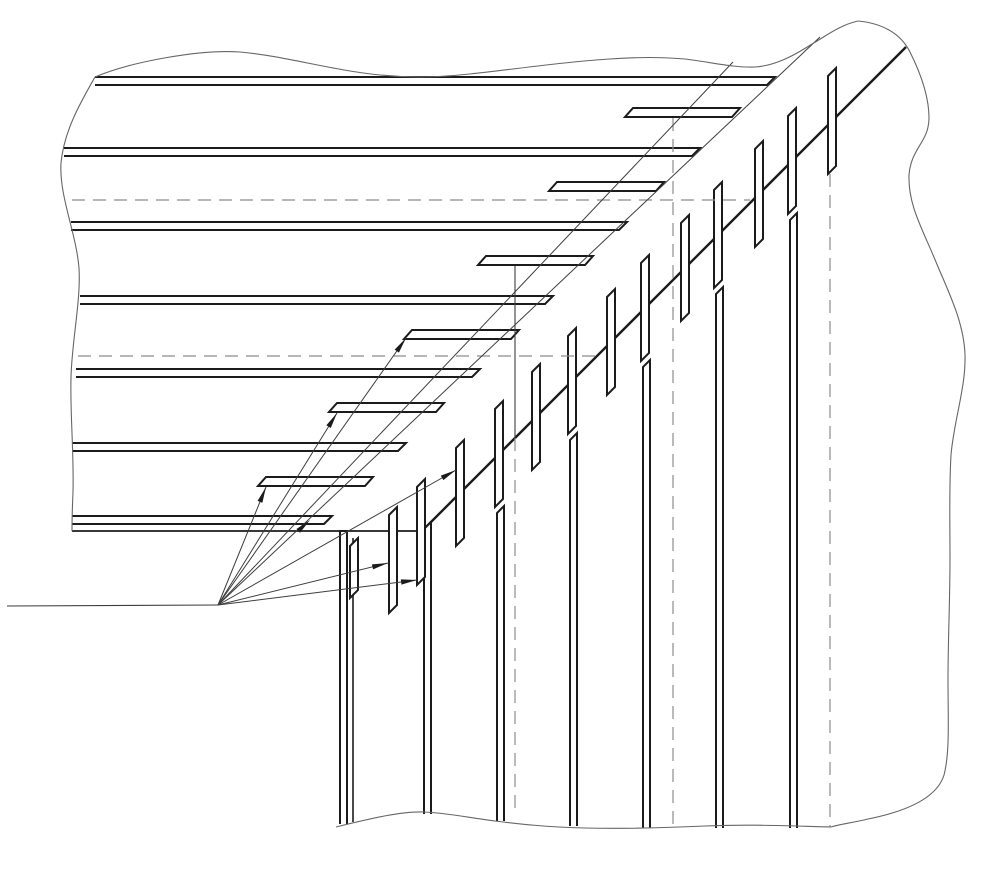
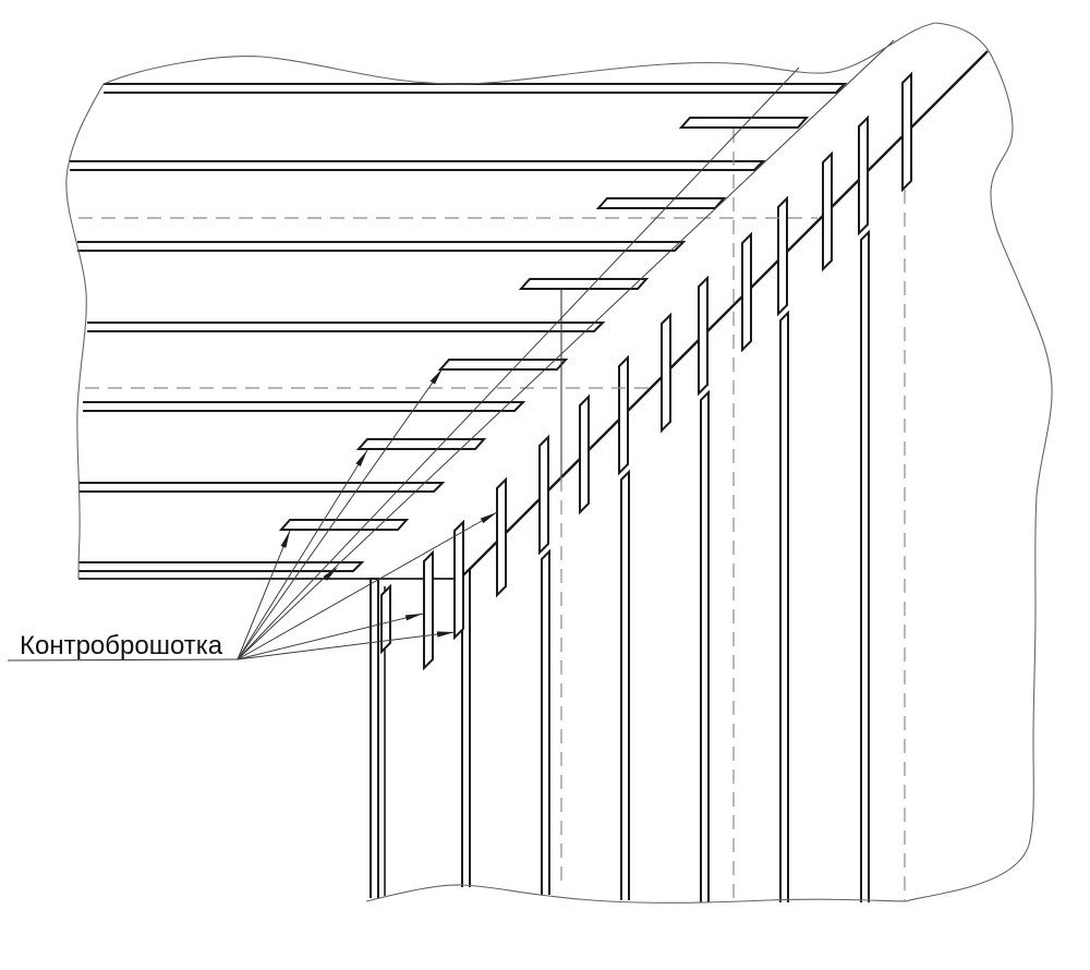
+ Контроброшотка
